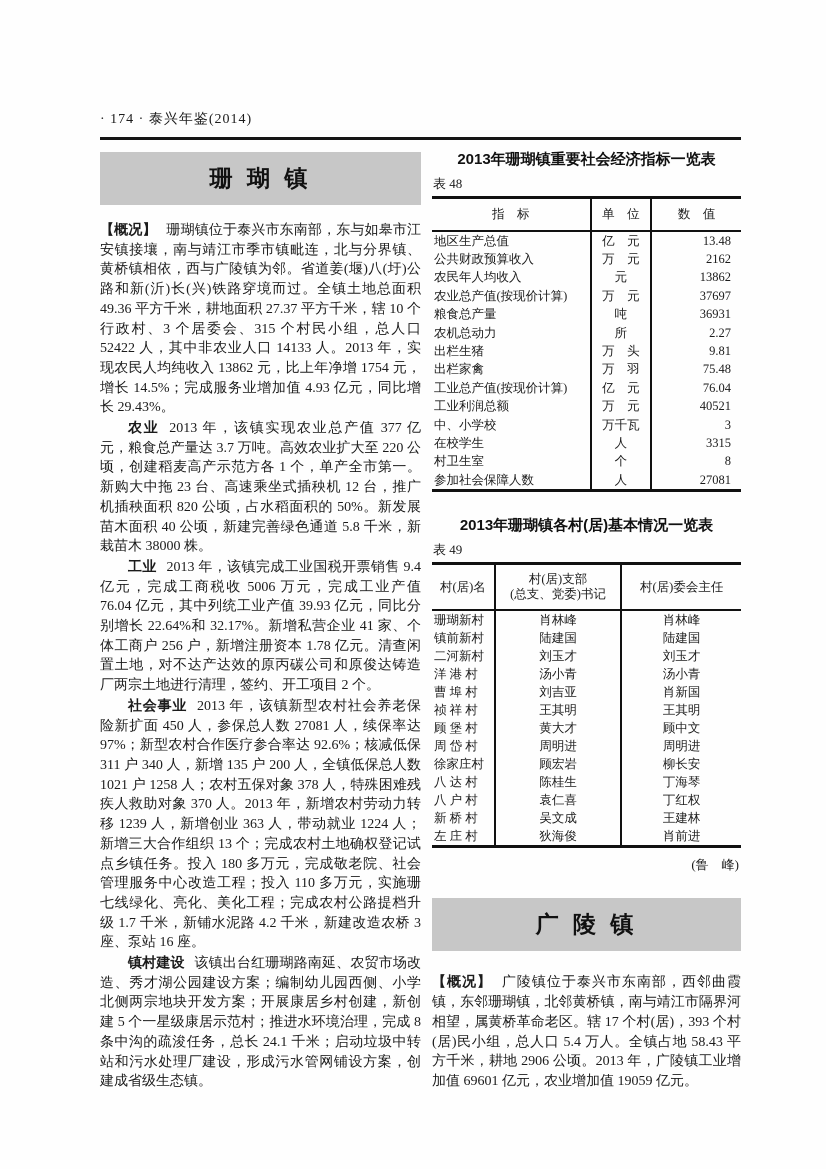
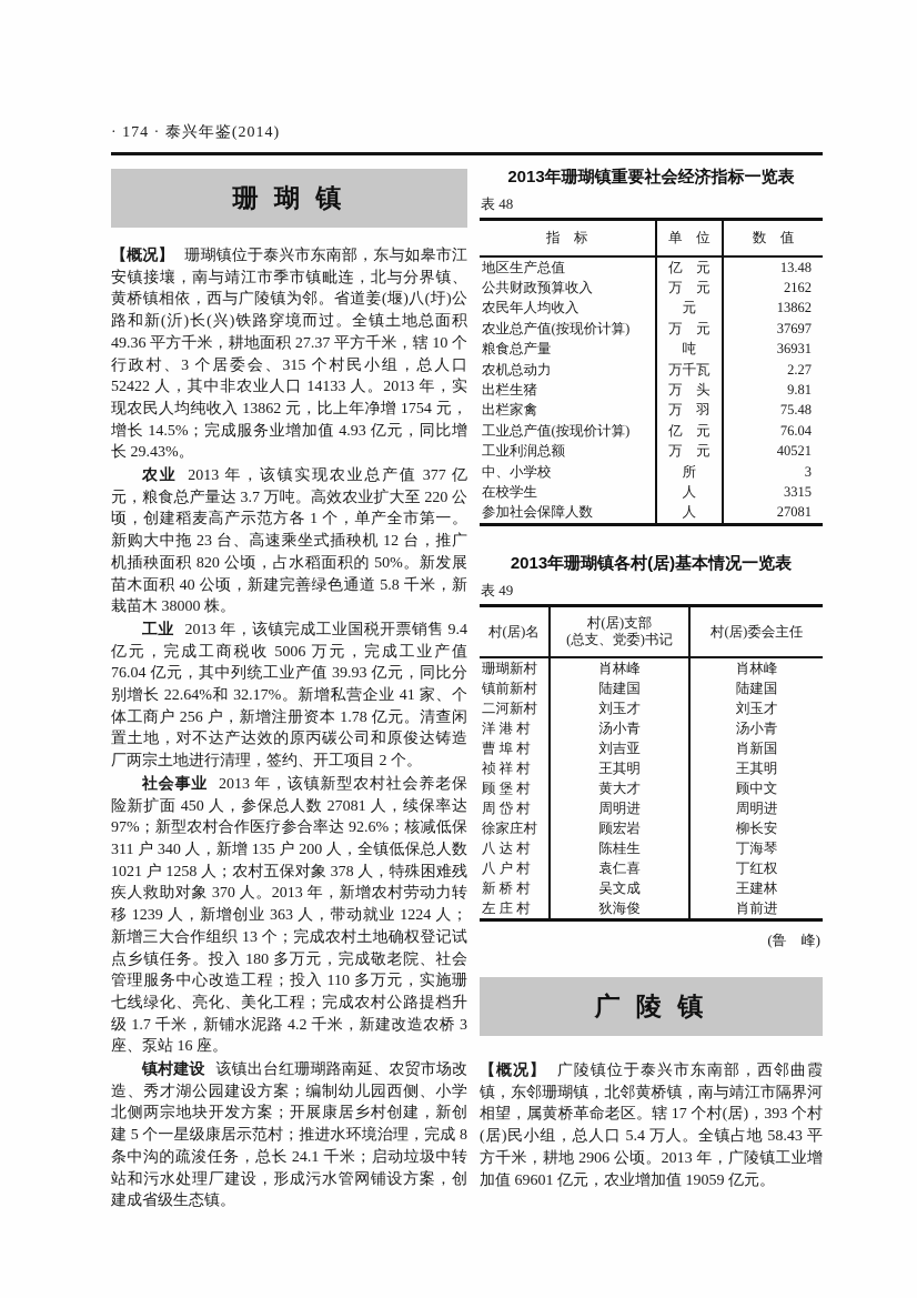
  · 174 · 泰兴年鉴(2014)
  珊 瑚 镇
  【概况】 珊瑚镇位于泰兴市东南部，东与如皋市江安镇接壤，南与靖江市季市镇毗连，北与分界镇、黄桥镇相依，西与广陵镇为邻。省道姜(堰)八(圩)公路和新(沂)长(兴)铁路穿境而过。全镇土地总面积 49.36 平方千米，耕地面积 27.37 平方千米，辖 10 个行政村、3 个居委会、315 个村民小组，总人口 52422 人，其中非农业人口 14133 人。2013 年，实现农民人均纯收入 13862 元，比上年净增 1754 元，增长 14.5%；完成服务业增加值 4.93 亿元，同比增长 29.43%。
  农业 2013 年，该镇实现农业总产值 377 亿元，粮食总产量达 3.7 万吨。高效农业扩大至 220 公顷，创建稻麦高产示范方各 1 个，单产全市第一。新购大中拖 23 台、高速乘坐式插秧机 12 台，推广机插秧面积 820 公顷，占水稻面积的 50%。新发展苗木面积 40 公顷，新建完善绿色通道 5.8 千米，新栽苗木 38000 株。
  工业 2013 年，该镇完成工业国税开票销售 9.4 亿元，完成工商税收 5006 万元，完成工业产值 76.04 亿元，其中列统工业产值 39.93 亿元，同比分别增长 22.64%和 32.17%。新增私营企业 41 家、个体工商户 256 户，新增注册资本 1.78 亿元。清查闲置土地，对不达产达效的原丙碳公司和原俊达铸造厂两宗土地进行清理，签约、开工项目 2 个。
  社会事业 2013 年，该镇新型农村社会养老保险新扩面 450 人，参保总人数 27081 人，续保率达 97%；新型农村合作医疗参合率达 92.6%；核减低保 311 户 340 人，新增 135 户 200 人，全镇低保总人数 1021 户 1258 人；农村五保对象 378 人，特殊困难残疾人救助对象 370 人。2013 年，新增农村劳动力转移 1239 人，新增创业 363 人，带动就业 1224 人；新增三大合作组织 13 个；完成农村土地确权登记试点乡镇任务。投入 180 多万元，完成敬老院、社会管理服务中心改造工程；投入 110 多万元，实施珊七线绿化、亮化、美化工程；完成农村公路提档升级 1.7 千米，新铺水泥路 4.2 千米，新建改造农桥 3 座、泵站 16 座。
  镇村建设 该镇出台红珊瑚路南延、农贸市场改造、秀才湖公园建设方案；编制幼儿园西侧、小学北侧两宗地块开发方案；开展康居乡村创建，新创建 5 个一星级康居示范村；推进水环境治理，完成 8 条中沟的疏浚任务，总长 24.1 千米；启动垃圾中转站和污水处理厂建设，形成污水管网铺设方案，创建成省级生态镇。
  2013年珊瑚镇重要社会经济指标一览表
  表 48
  指 标	单 位	数 值
  地区生产总值	亿 元	13.48
  公共财政预算收入	万 元	2162
  农民年人均收入	元	13862
  农业总产值(按现价计算)	万 元	37697
  粮食总产量	吨	36931
- 农机总动力	所	2.27
+ 农机总动力	万千瓦	2.27
  出栏生猪	万 头	9.81
  出栏家禽	万 羽	75.48
  工业总产值(按现价计算)	亿 元	76.04
  工业利润总额	万 元	40521
- 中、小学校	万千瓦	3
+ 中、小学校	所	3
  在校学生	人	3315
- 村卫生室	个	8
  参加社会保障人数	人	27081
  2013年珊瑚镇各村(居)基本情况一览表
  表 49
  村(居)名	村(居)支部 (总支、党委)书记	村(居)委会主任
  珊瑚新村	肖林峰	肖林峰
  镇前新村	陆建国	陆建国
  二河新村	刘玉才	刘玉才
  洋 港 村	汤小青	汤小青
  曹 埠 村	刘吉亚	肖新国
  祯 祥 村	王其明	王其明
  顾 堡 村	黄大才	顾中文
  周 岱 村	周明进	周明进
  徐家庄村	顾宏岩	柳长安
  八 达 村	陈桂生	丁海琴
  八 户 村	袁仁喜	丁红权
  新 桥 村	吴文成	王建林
  左 庄 村	狄海俊	肖前进
  (鲁 峰)
  广 陵 镇
  【概况】 广陵镇位于泰兴市东南部，西邻曲霞镇，东邻珊瑚镇，北邻黄桥镇，南与靖江市隔界河相望，属黄桥革命老区。辖 17 个村(居)，393 个村(居)民小组，总人口 5.4 万人。全镇占地 58.43 平方千米，耕地 2906 公顷。2013 年，广陵镇工业增加值 69601 亿元，农业增加值 19059 亿元。
